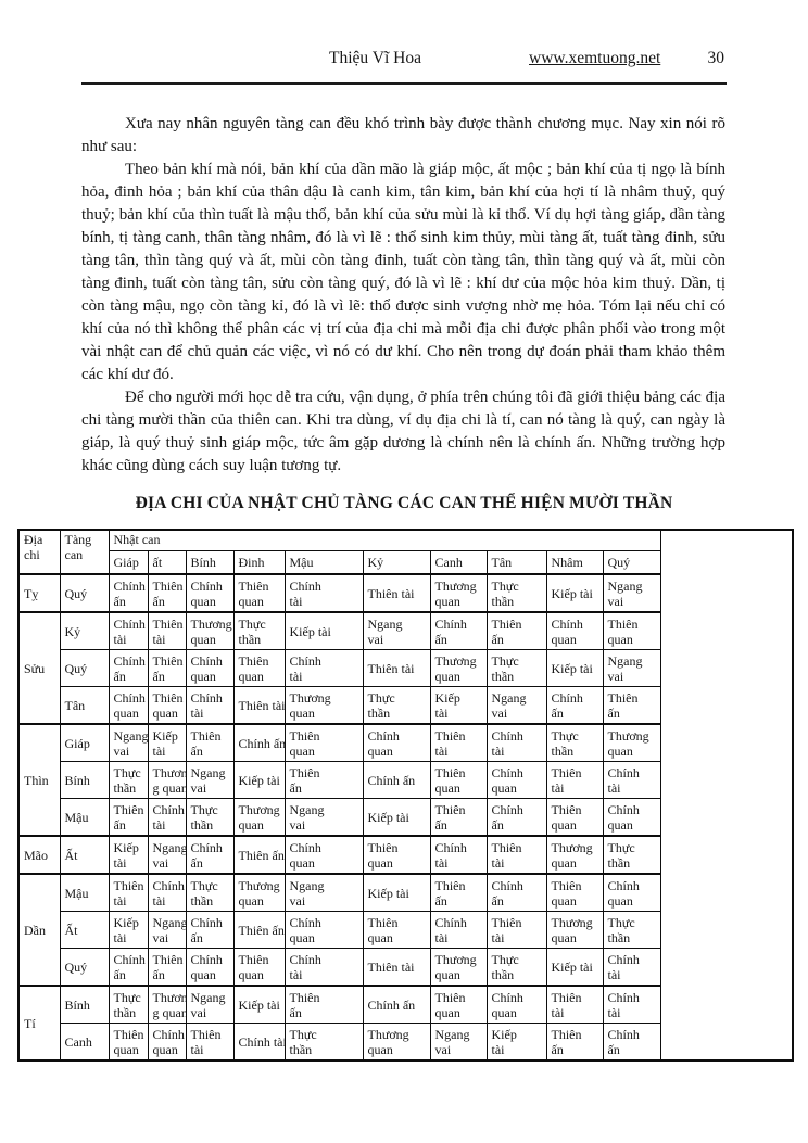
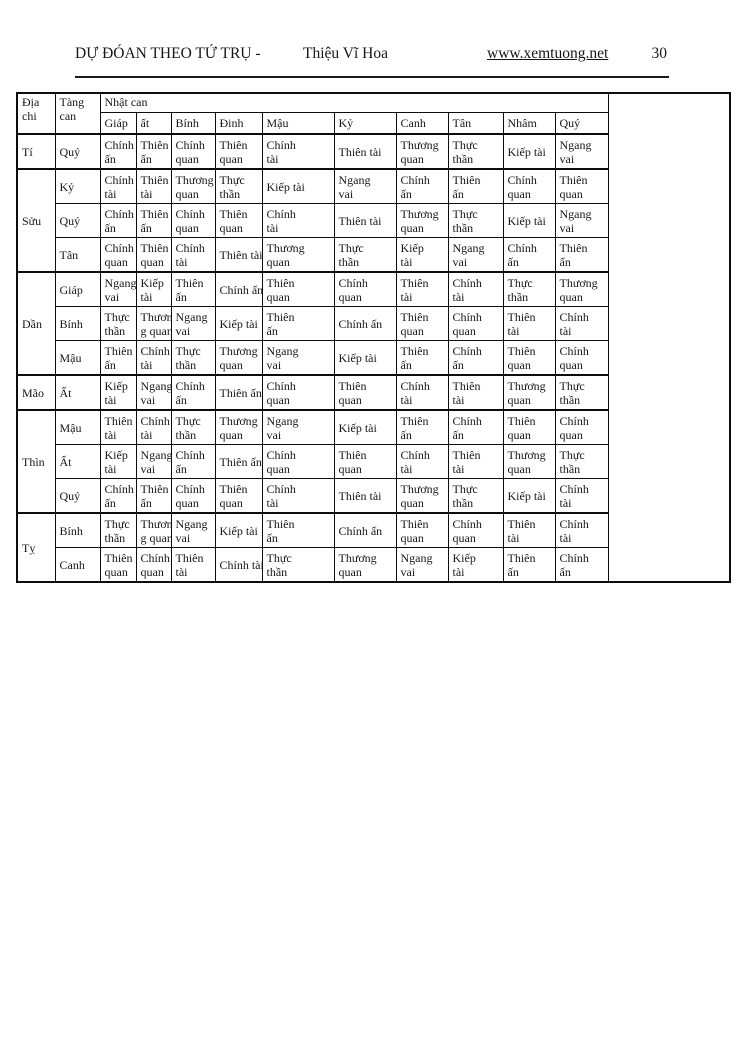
+ DỰ ĐÓAN THEO TỨ TRỤ -
  Thiệu Vĩ Hoa
  www.xemtuong.net
  30
- Xưa nay nhân nguyên tàng can đều khó trình bày được thành chương mục. Nay xin nói rõ như sau:
- Theo bản khí mà nói, bản khí của dần mão là giáp mộc, ất mộc ; bản khí của tị ngọ là bính hỏa, đinh hỏa ; bản khí của thân dậu là canh kim, tân kim, bản khí của hợi tí là nhâm thuỷ, quý thuỷ; bản khí của thìn tuất là mậu thổ, bản khí của sửu mùi là kỉ thổ. Ví dụ hợi tàng giáp, dần tàng bính, tị tàng canh, thân tàng nhâm, đó là vì lẽ : thổ sinh kim thủy, mùi tàng ất, tuất tàng đinh, sửu tàng tân, thìn tàng quý và ất, mùi còn tàng đinh, tuất còn tàng tân, thìn tàng quý và ất, mùi còn tàng đinh, tuất còn tàng tân, sửu còn tàng quý, đó là vì lẽ : khí dư của mộc hỏa kim thuỷ. Dần, tị còn tàng mậu, ngọ còn tàng kỉ, đó là vì lẽ: thổ được sinh vượng nhờ mẹ hỏa. Tóm lại nếu chỉ có khí của nó thì không thể phân các vị trí của địa chi mà mỗi địa chi được phân phối vào trong một vài nhật can để chủ quản các việc, vì nó có dư khí. Cho nên trong dự đoán phải tham khảo thêm các khí dư đó.
- Để cho người mới học dễ tra cứu, vận dụng, ở phía trên chúng tôi đã giới thiệu bảng các địa chi tàng mười thần của thiên can. Khi tra dùng, ví dụ địa chi là tí, can nó tàng là quý, can ngày là giáp, là quý thuỷ sinh giáp mộc, tức âm gặp dương là chính nên là chính ấn. Những trường hợp khác cũng dùng cách suy luận tương tự.
- ĐỊA CHI CỦA NHẬT CHỦ TÀNG CÁC CAN THỂ HIỆN MƯỜI THẦN
  Địa chi	Tàng can	Nhật can
  Giáp	ất	Bính	Đinh	Mậu	Kỷ	Canh	Tân	Nhâm	Quý
- Tỵ	Quý	Chính ấn	Thiên ấn	Chính quan	Thiên quan	Chính tài	Thiên tài	Thương quan	Thực thần	Kiếp tài	Ngang vai
+ Tí	Quý	Chính ấn	Thiên ấn	Chính quan	Thiên quan	Chính tài	Thiên tài	Thương quan	Thực thần	Kiếp tài	Ngang vai
  Sửu	Kỷ	Chính tài	Thiên tài	Thương quan	Thực thần	Kiếp tài	Ngang vai	Chính ấn	Thiên ấn	Chính quan	Thiên quan
  Quý	Chính ấn	Thiên ấn	Chính quan	Thiên quan	Chính tài	Thiên tài	Thương quan	Thực thần	Kiếp tài	Ngang vai
  Tân	Chính quan	Thiên quan	Chính tài	Thiên tài	Thương quan	Thực thần	Kiếp tài	Ngang vai	Chính ấn	Thiên ấn
- Thìn	Giáp	Ngang vai	Kiếp tài	Thiên ấn	Chính ấn	Thiên quan	Chính quan	Thiên tài	Chính tài	Thực thần	Thương quan
+ Dần	Giáp	Ngang vai	Kiếp tài	Thiên ấn	Chính ấn	Thiên quan	Chính quan	Thiên tài	Chính tài	Thực thần	Thương quan
  Bính	Thực thần	Thươn g quan	Ngang vai	Kiếp tài	Thiên ấn	Chính ấn	Thiên quan	Chính quan	Thiên tài	Chính tài
  Mậu	Thiên ấn	Chính tài	Thực thần	Thương quan	Ngang vai	Kiếp tài	Thiên ấn	Chính ấn	Thiên quan	Chính quan
  Mão	Ất	Kiếp tài	Ngang vai	Chính ấn	Thiên ấn	Chính quan	Thiên quan	Chính tài	Thiên tài	Thương quan	Thực thần
- Dần	Mậu	Thiên tài	Chính tài	Thực thần	Thương quan	Ngang vai	Kiếp tài	Thiên ấn	Chính ấn	Thiên quan	Chính quan
+ Thìn	Mậu	Thiên tài	Chính tài	Thực thần	Thương quan	Ngang vai	Kiếp tài	Thiên ấn	Chính ấn	Thiên quan	Chính quan
  Ất	Kiếp tài	Ngang vai	Chính ấn	Thiên ấn	Chính quan	Thiên quan	Chính tài	Thiên tài	Thương quan	Thực thần
  Quý	Chính ấn	Thiên ấn	Chính quan	Thiên quan	Chính tài	Thiên tài	Thương quan	Thực thần	Kiếp tài	Chính tài
- Tí	Bính	Thực thần	Thươn g quan	Ngang vai	Kiếp tài	Thiên ấn	Chính ấn	Thiên quan	Chính quan	Thiên tài	Chính tài
+ Tỵ	Bính	Thực thần	Thươn g quan	Ngang vai	Kiếp tài	Thiên ấn	Chính ấn	Thiên quan	Chính quan	Thiên tài	Chính tài
  Canh	Thiên quan	Chính quan	Thiên tài	Chính tà	Thực thần	Thương quan	Ngang vai	Kiếp tài	Thiên ấn	Chính ấn
